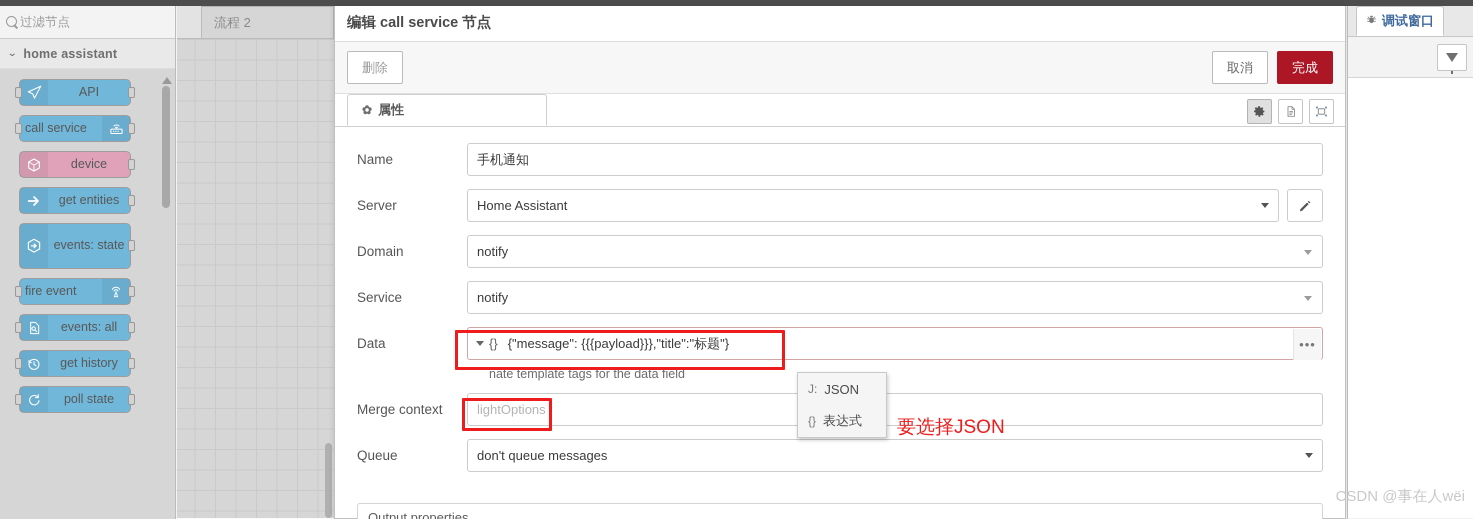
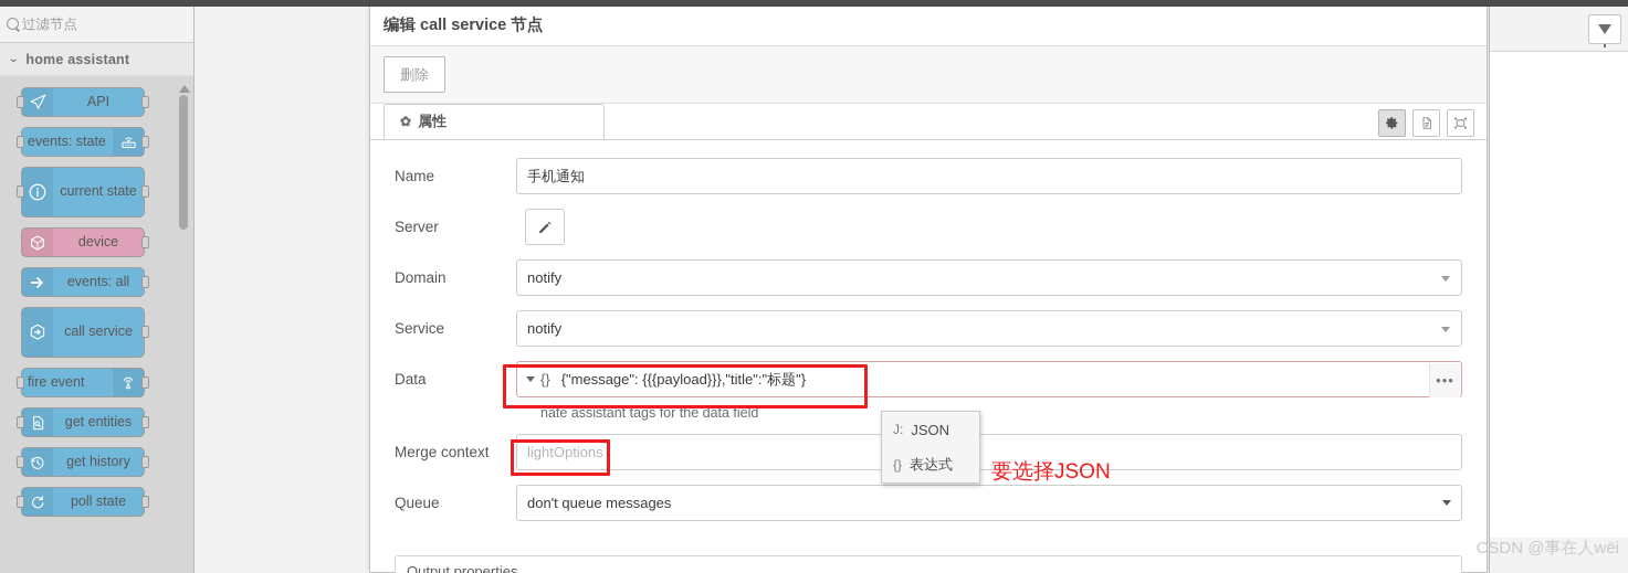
  过滤节点
  ⌄
  home assistant
  API
- call service
+ events: state
+ current state
  device
- get entities
+ events: all
- events: state
+ call service
  fire event
- events: all
+ get entities
  get history
  poll state
- 流程 2
  编辑 call service 节点
  删除
- 取消
- 完成
  ✿
  属性
  Name
  手机通知
  Server
- Home Assistant
  Domain
  notify
  Service
  notify
  Data
  {}
  {"message": {{{payload}}},"title":"标题"}
  •••
- nate template tags for the data field
+ nate assistant tags for the data field
  Merge context
  lightOptions
  Queue
  don't queue messages
  Output properties
  J:
  JSON
  {}
  表达式
  要选择JSON
- 调试窗口
  CSDN @事在人wëi
